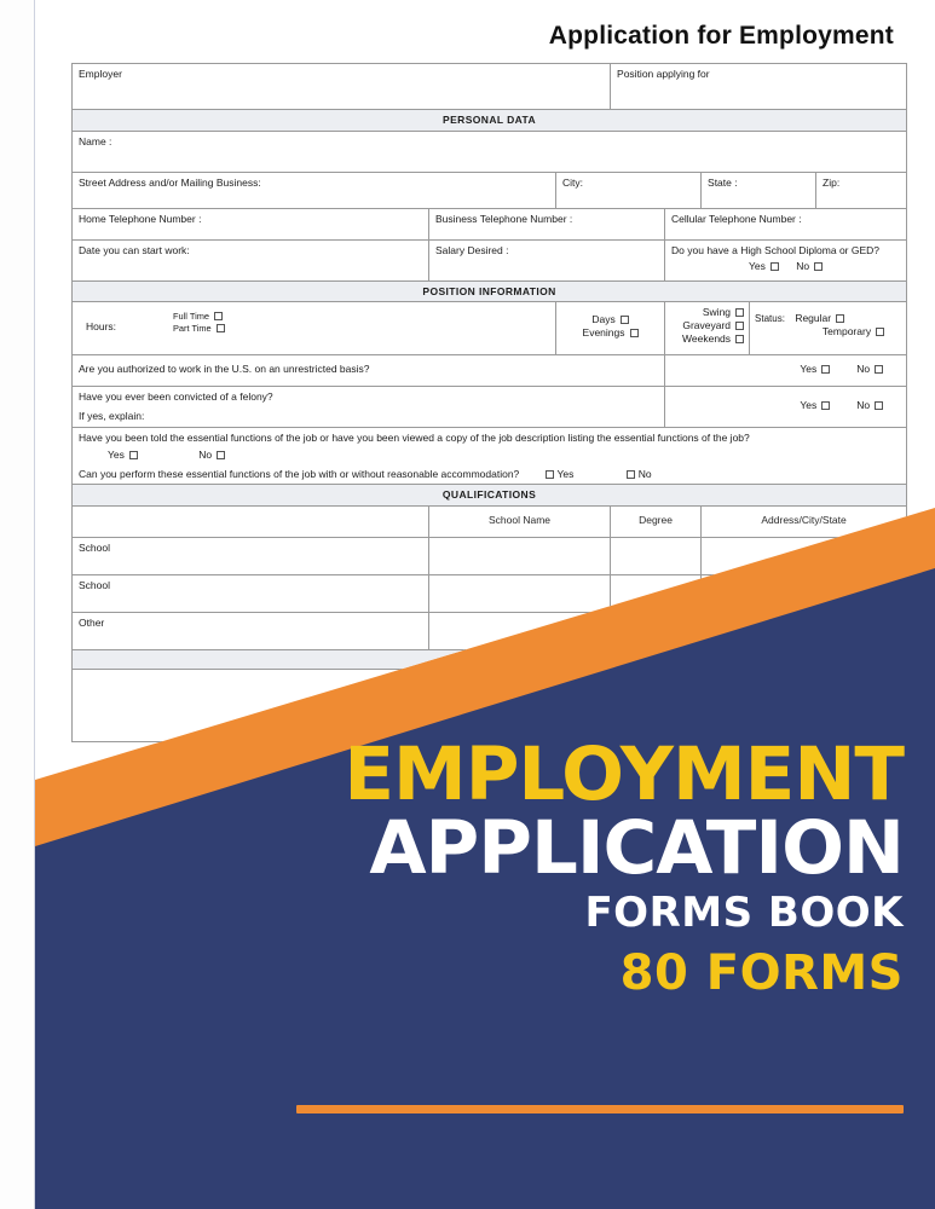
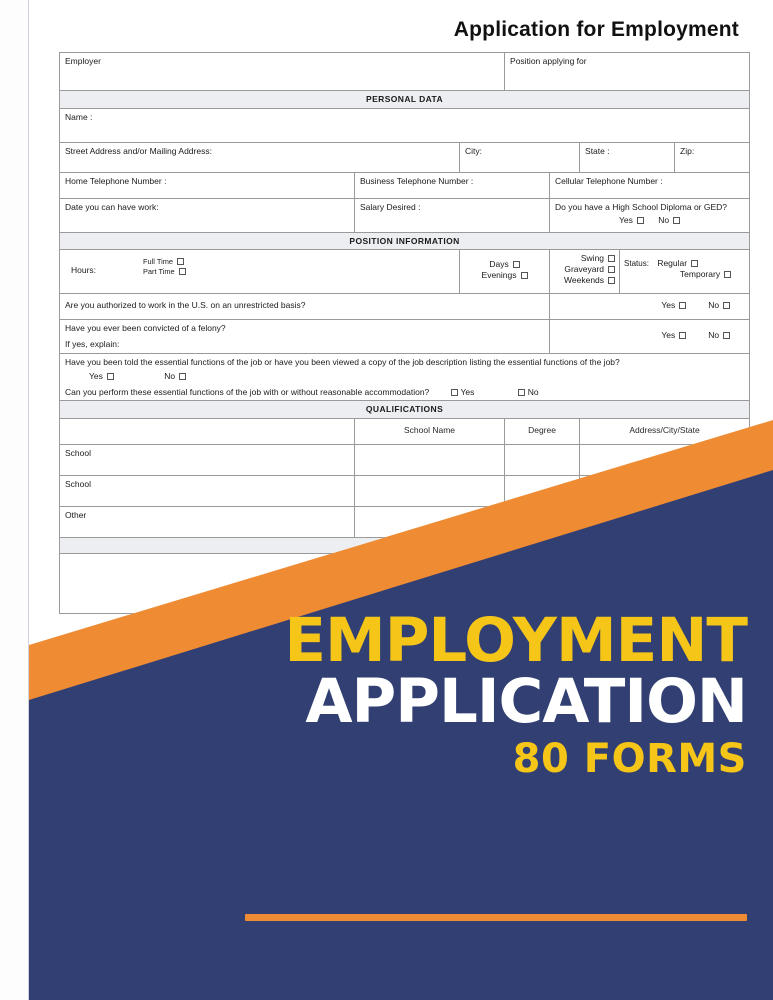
  Application for Employment
  Employer	Position applying for
  PERSONAL DATA
  Name :
- Street Address and/or Mailing Business:	City:	State :	Zip:
+ Street Address and/or Mailing Address:	City:	State :	Zip:
  Home Telephone Number :	Business Telephone Number :	Cellular Telephone Number :
- Date you can start work:	Salary Desired :	Do you have a High School Diploma or GED? Yes No
+ Date you can have work:	Salary Desired :	Do you have a High School Diploma or GED? Yes No
  POSITION INFORMATION
  Hours: Full Time Part Time	Days Evenings	Swing Graveyard Weekends	Status: Regular Temporary
  Are you authorized to work in the U.S. on an unrestricted basis?	Yes No
  Have you ever been convicted of a felony? If yes, explain:	Yes No
  Have you been told the essential functions of the job or have you been viewed a copy of the job description listing the essential functions of the job? Yes No Can you perform these essential functions of the job with or without reasonable accommodation? Yes No
  QUALIFICATIONS
  	School Name	Degree	Address/City/State
  School
  School
  Other
  EMPLOYMENT
  APPLICATION
- FORMS BOOK
  80 FORMS
